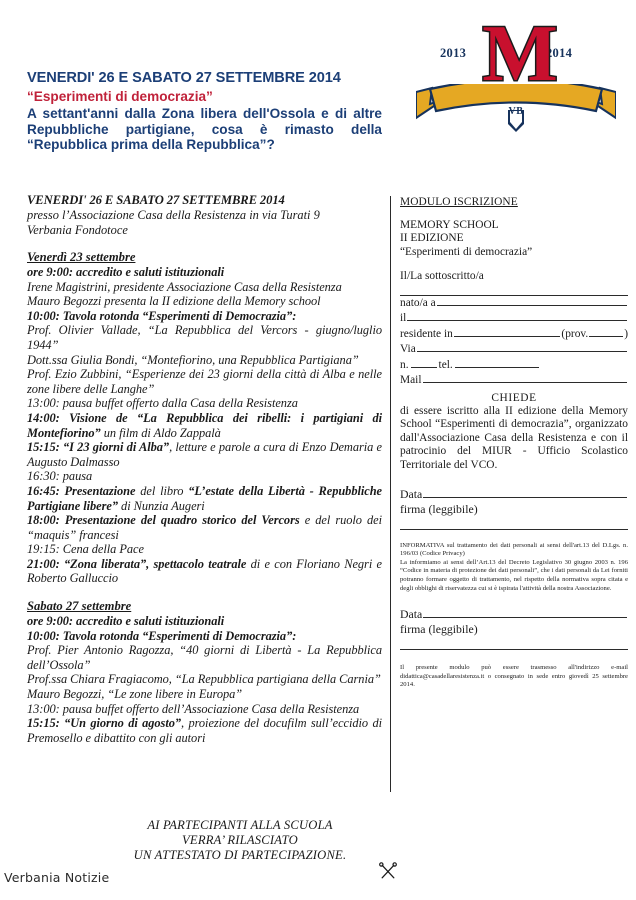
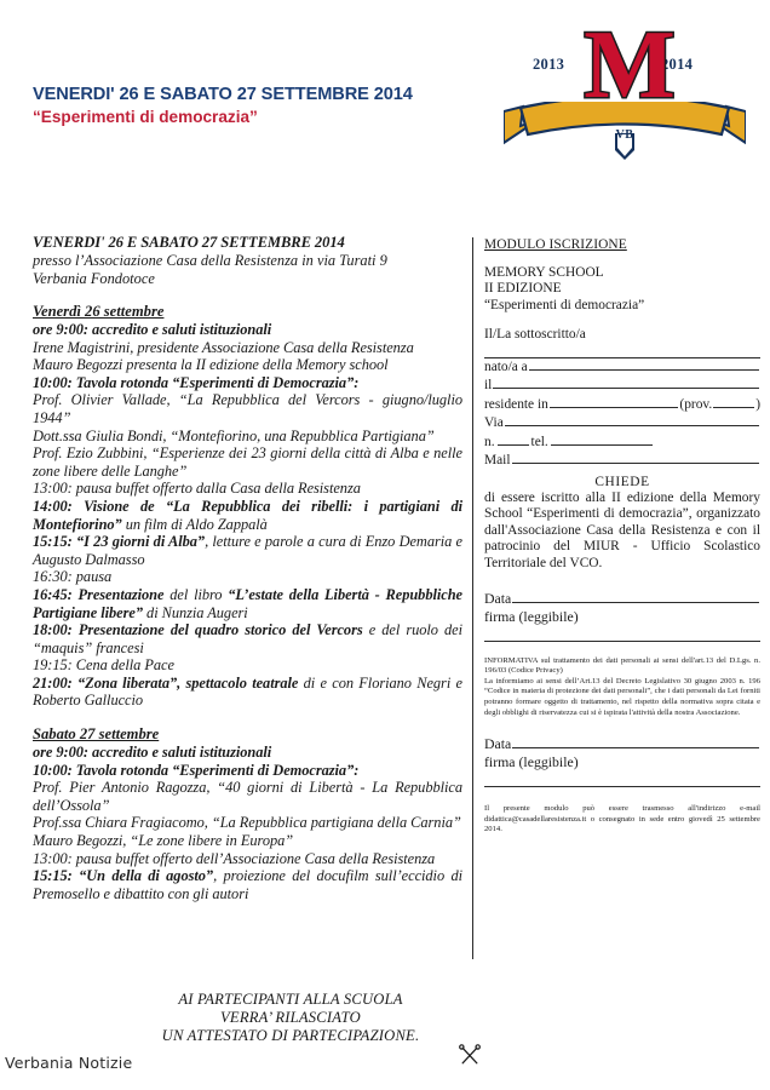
  2013
  2014
  M
  VB
  VENERDI' 26 E SABATO 27 SETTEMBRE 2014
  “Esperimenti di democrazia”
- A settant'anni dalla Zona libera dell'Ossola e di altre Repubbliche partigiane, cosa è rimasto della “Repubblica prima della Repubblica”?
  VENERDI' 26 E SABATO 27 SETTEMBRE 2014
  presso l’Associazione Casa della Resistenza in via Turati 9
  Verbania Fondotoce
- Venerdì 23 settembre
+ Venerdì 26 settembre
  ore 9:00: accredito e saluti istituzionali
  Irene Magistrini, presidente Associazione Casa della Resistenza
  Mauro Begozzi presenta la II edizione della Memory school
  10:00: Tavola rotonda “Esperimenti di Democrazia”:
  Prof. Olivier Vallade, “La Repubblica del Vercors - giugno/luglio 1944”
  Dott.ssa Giulia Bondi, “Montefiorino, una Repubblica Partigiana”
  Prof. Ezio Zubbini, “Esperienze dei 23 giorni della città di Alba e nelle zone libere delle Langhe”
  13:00: pausa buffet offerto dalla Casa della Resistenza
  14:00: Visione de “La Repubblica dei ribelli: i partigiani di Montefiorino” un film di Aldo Zappalà
  15:15: “I 23 giorni di Alba”, letture e parole a cura di Enzo Demaria e Augusto Dalmasso
  16:30: pausa
  16:45: Presentazione del libro “L’estate della Libertà - Repubbliche Partigiane libere” di Nunzia Augeri
  18:00: Presentazione del quadro storico del Vercors e del ruolo dei “maquis” francesi
  19:15: Cena della Pace
  21:00: “Zona liberata”, spettacolo teatrale di e con Floriano Negri e Roberto Galluccio
  Sabato 27 settembre
  ore 9:00: accredito e saluti istituzionali
  10:00: Tavola rotonda “Esperimenti di Democrazia”:
  Prof. Pier Antonio Ragozza, “40 giorni di Libertà - La Repubblica dell’Ossola”
  Prof.ssa Chiara Fragiacomo, “La Repubblica partigiana della Carnia”
  Mauro Begozzi, “Le zone libere in Europa”
  13:00: pausa buffet offerto dell’Associazione Casa della Resistenza
- 15:15: “Un giorno di agosto”, proiezione del docufilm sull’eccidio di Premosello e dibattito con gli autori
+ 15:15: “Un della di agosto”, proiezione del docufilm sull’eccidio di Premosello e dibattito con gli autori
  MODULO ISCRIZIONE
  MEMORY SCHOOL
  II EDIZIONE
  “Esperimenti di democrazia”
  Il/La sottoscritto/a
  nato/a a
  il
  residente in
  (prov.
  )
  Via
  n.
  tel.
  Mail
  CHIEDE
  di essere iscritto alla II edizione della Memory School “Esperimenti di democrazia”, organizzato dall'Associazione Casa della Resistenza e con il patrocinio del MIUR - Ufficio Scolastico Territoriale del VCO.
  Data
  firma (leggibile)
  Data
  firma (leggibile)
  AI PARTECIPANTI ALLA SCUOLA
  VERRA’ RILASCIATO
  UN ATTESTATO DI PARTECIPAZIONE.
  Verbania Notizie
